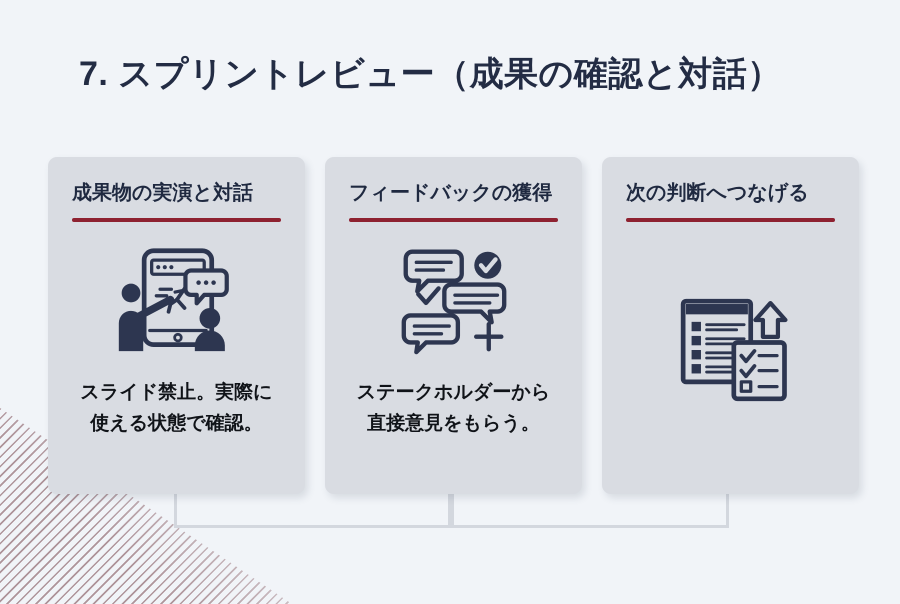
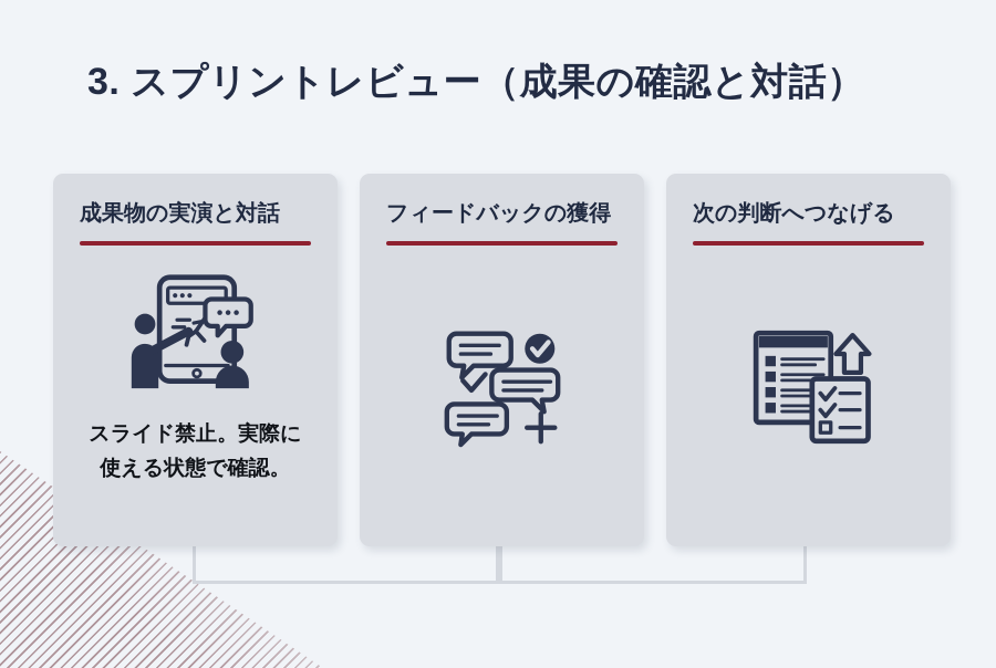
- 7. スプリントレビュー（成果の確認と対話）
+ 3. スプリントレビュー（成果の確認と対話）
  成果物の実演と対話
  スライド禁止。実際に
  使える状態で確認。
  フィードバックの獲得
- ステークホルダーから
- 直接意見をもらう。
  次の判断へつなげる
